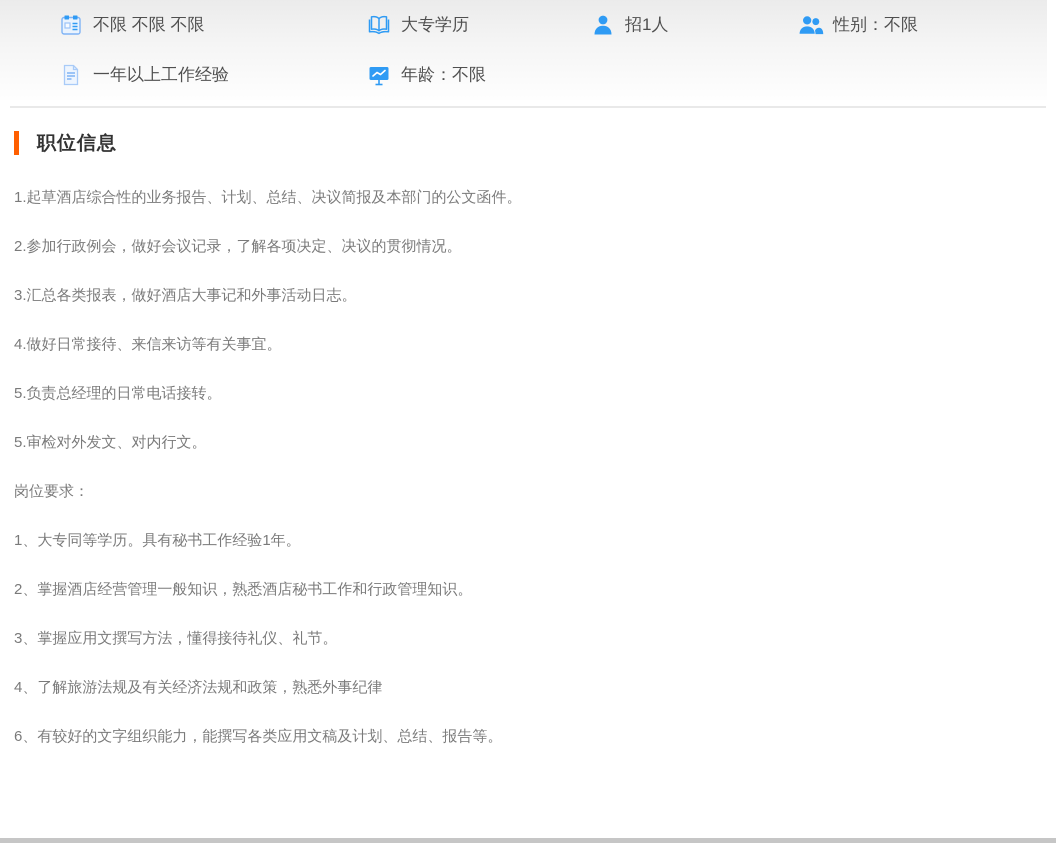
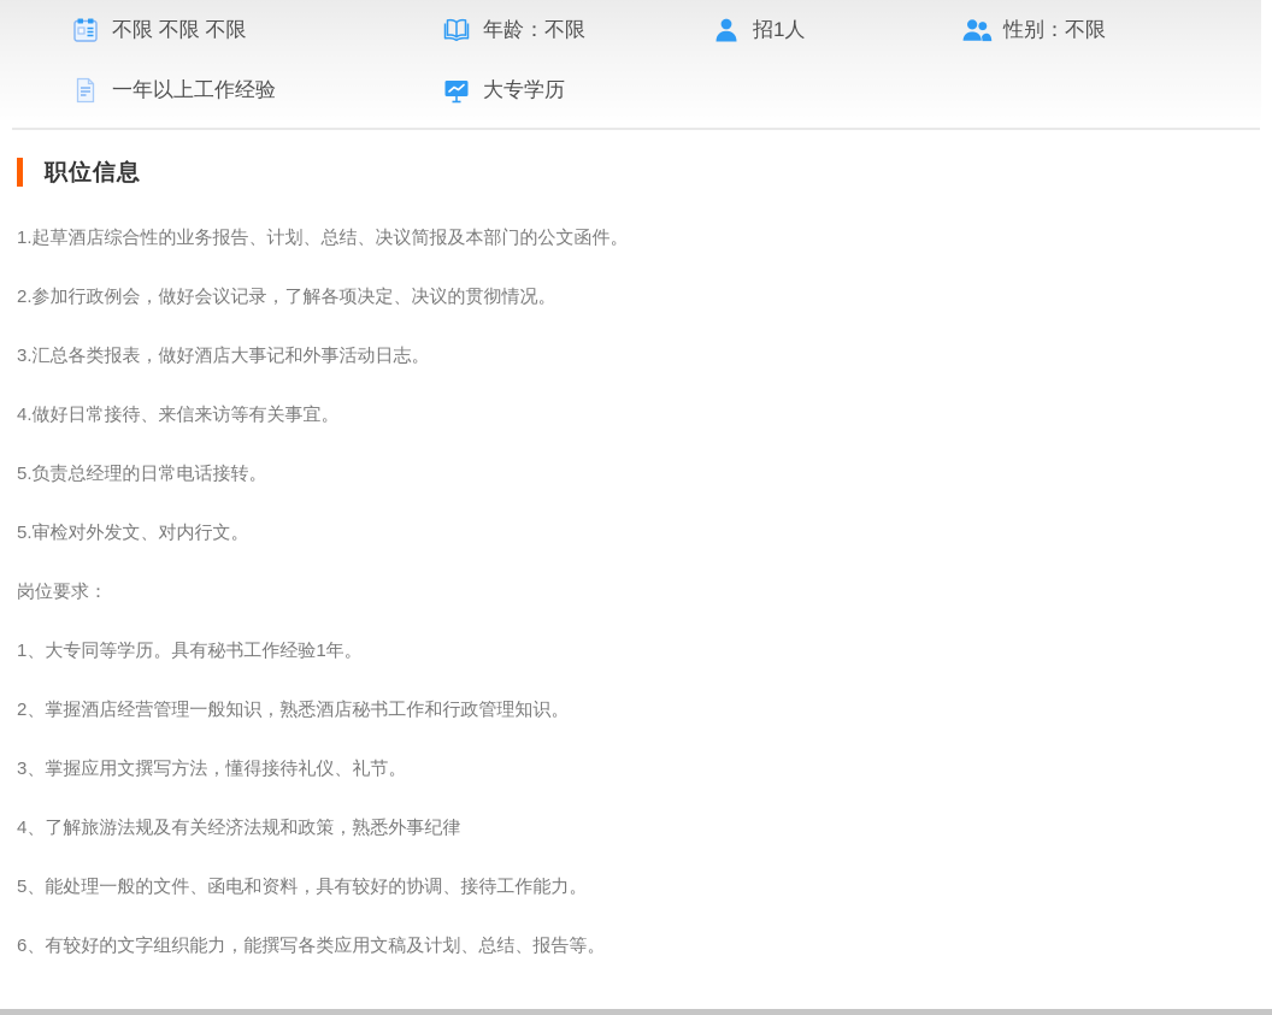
  不限 不限 不限
- 大专学历
+ 年龄：不限
  招1人
  性别：不限
  一年以上工作经验
- 年龄：不限
+ 大专学历
  职位信息
  1.起草酒店综合性的业务报告、计划、总结、决议简报及本部门的公文函件。
  2.参加行政例会，做好会议记录，了解各项决定、决议的贯彻情况。
  3.汇总各类报表，做好酒店大事记和外事活动日志。
  4.做好日常接待、来信来访等有关事宜。
  5.负责总经理的日常电话接转。
  5.审检对外发文、对内行文。
  岗位要求：
  1、大专同等学历。具有秘书工作经验1年。
  2、掌握酒店经营管理一般知识，熟悉酒店秘书工作和行政管理知识。
  3、掌握应用文撰写方法，懂得接待礼仪、礼节。
  4、了解旅游法规及有关经济法规和政策，熟悉外事纪律
+ 5、能处理一般的文件、函电和资料，具有较好的协调、接待工作能力。
  6、有较好的文字组织能力，能撰写各类应用文稿及计划、总结、报告等。
